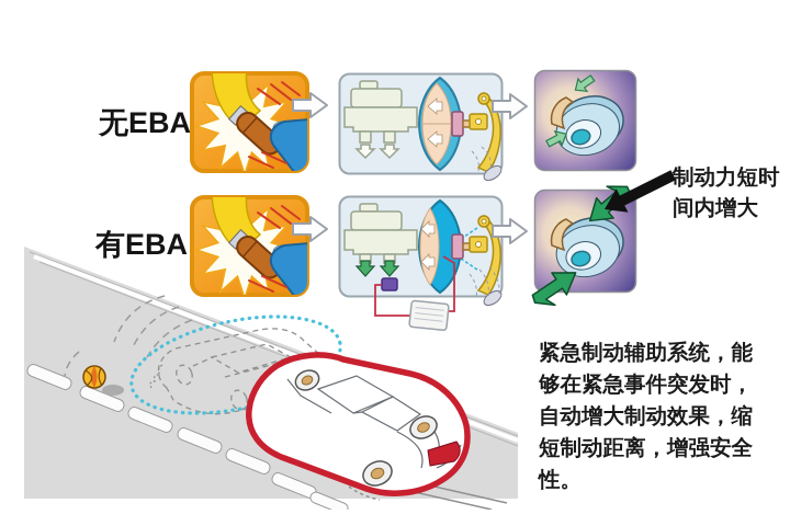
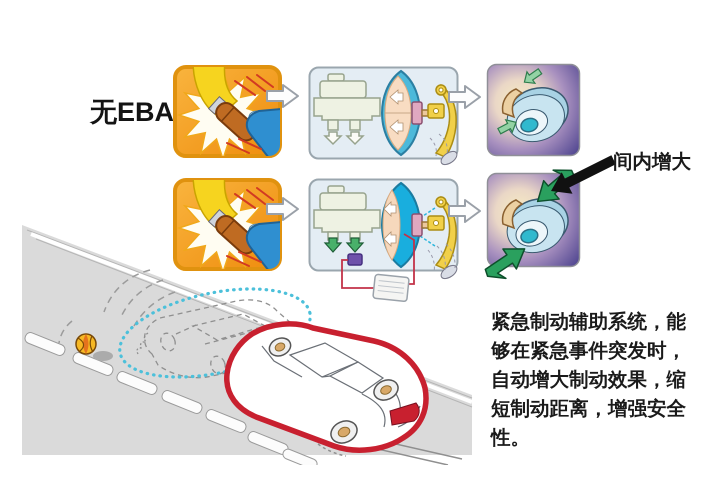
  无EBA
- 有EBA
- 制动力短时
  间内增大
  紧急制动辅助系统，能够在紧急事件突发时，自动增大制动效果，缩短制动距离，增强安全性。
